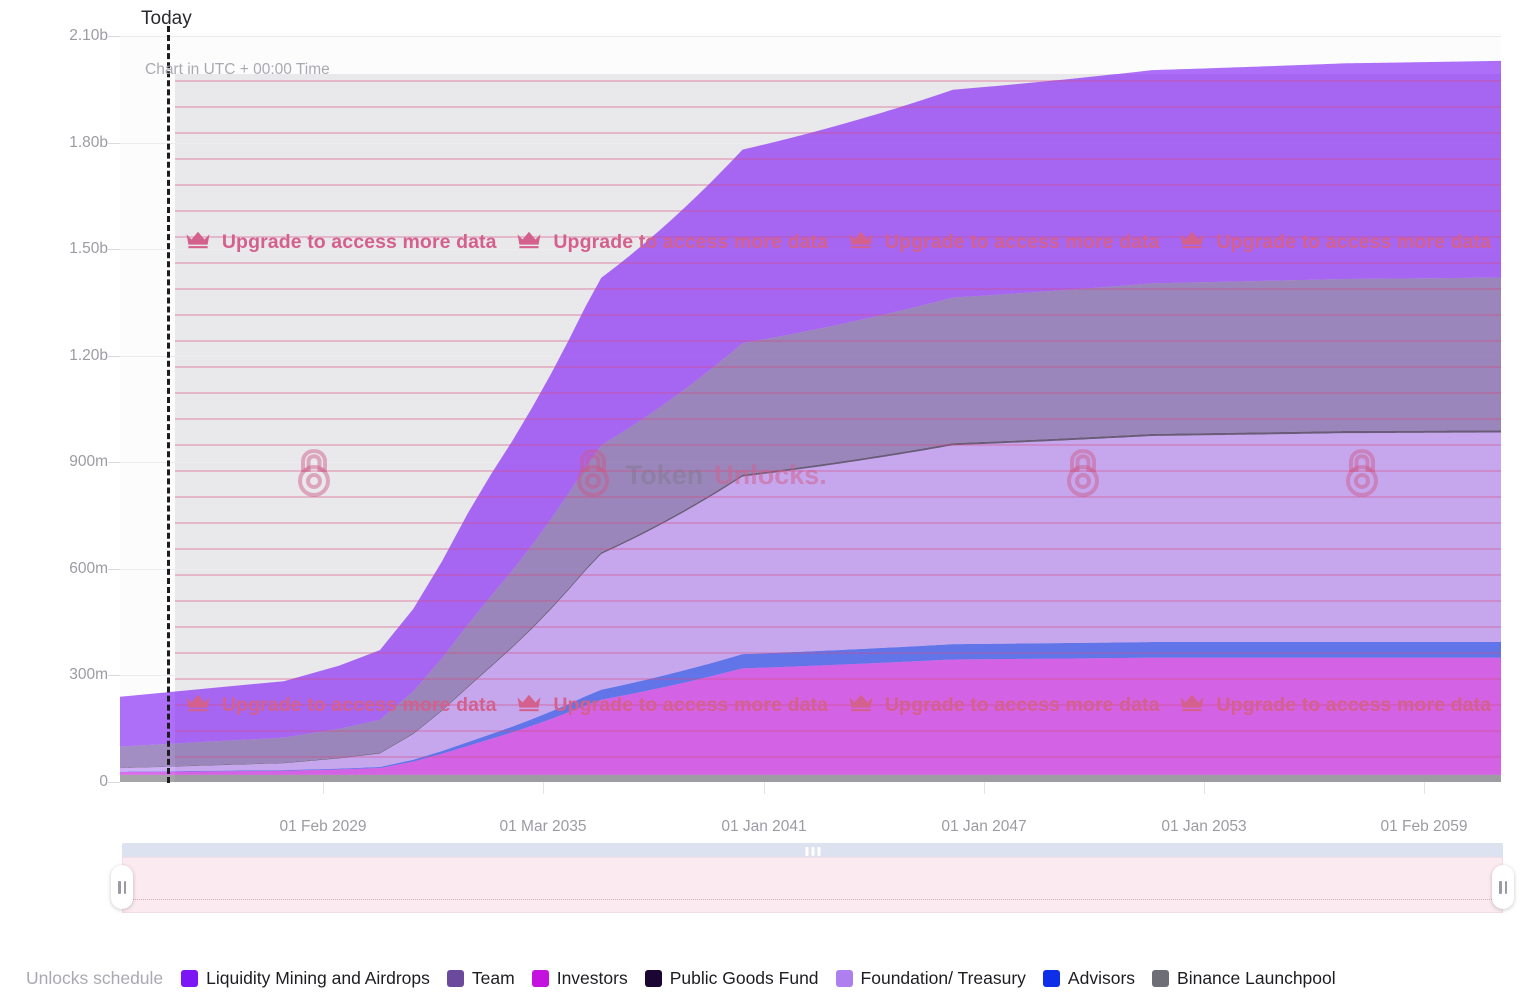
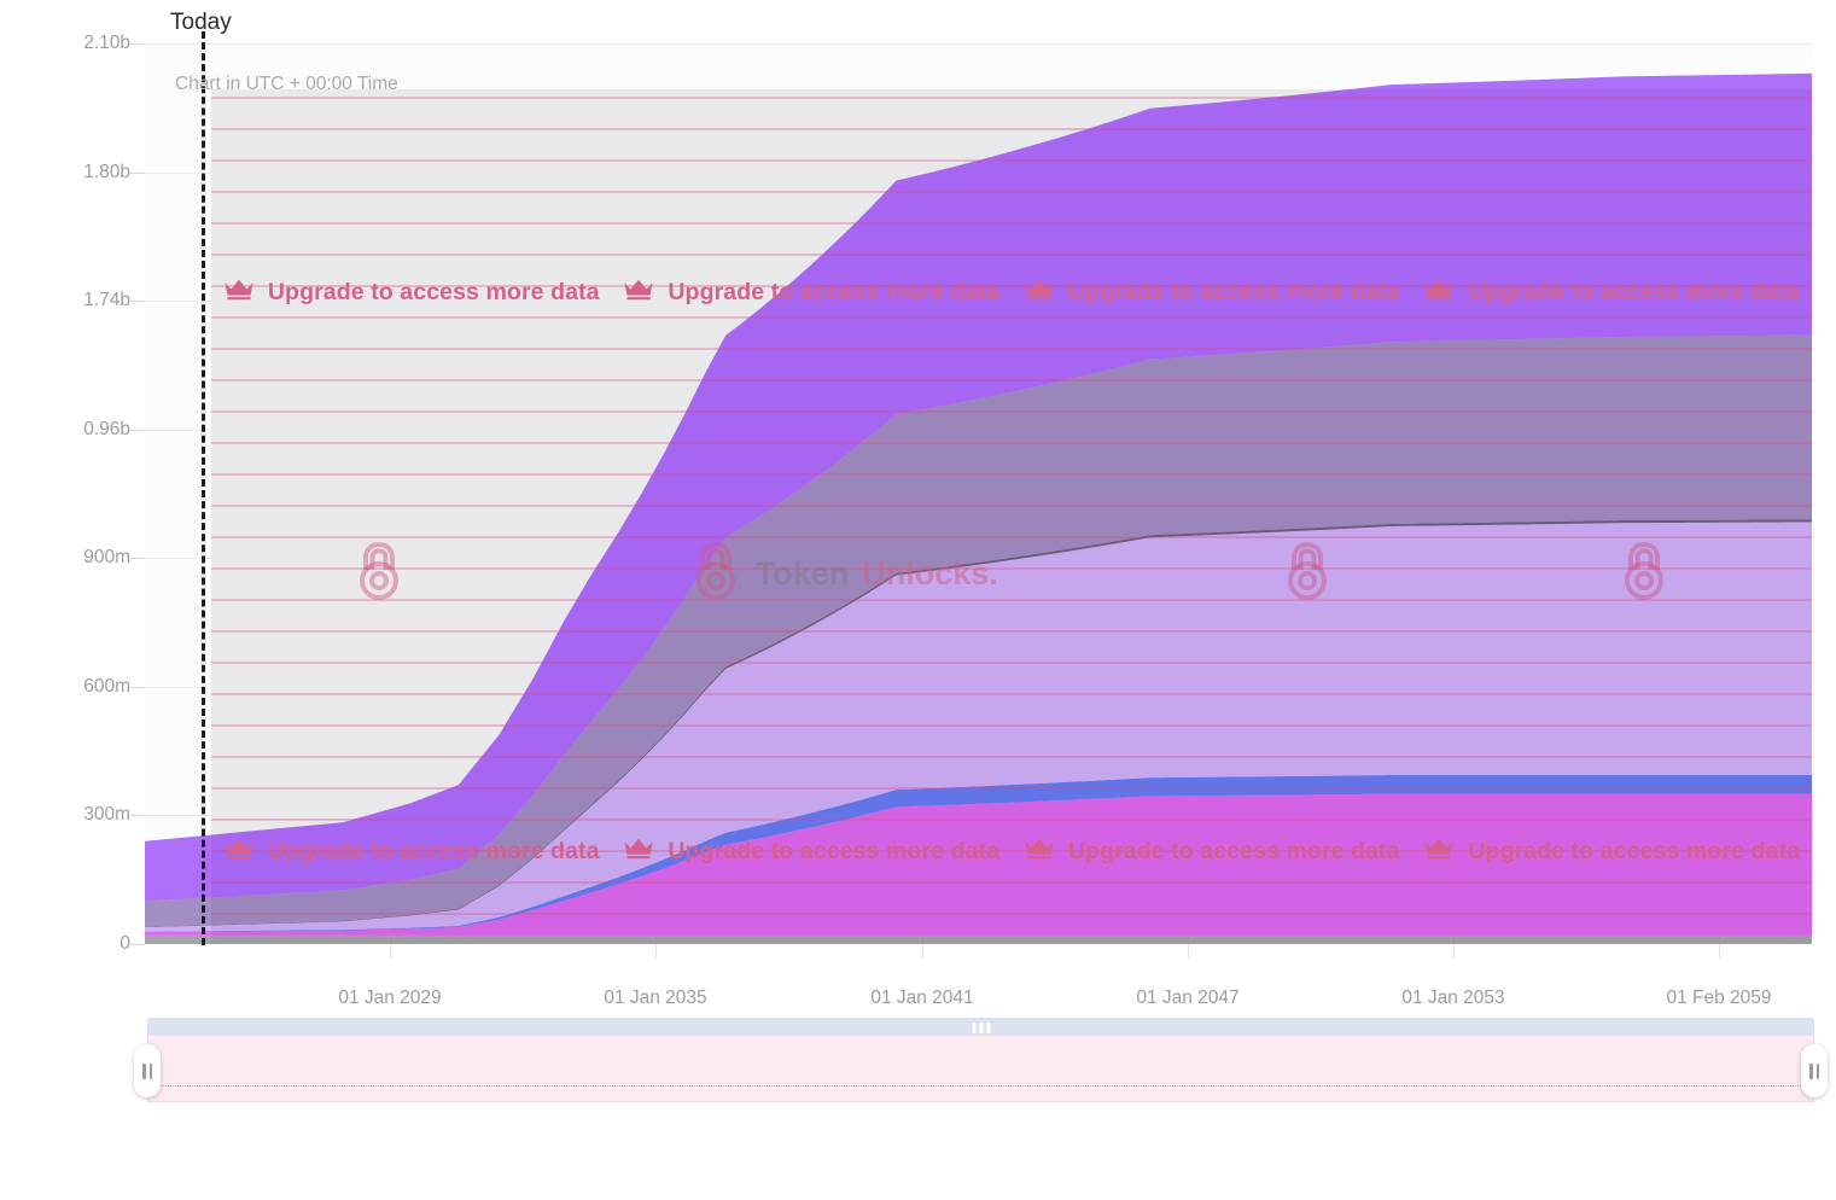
  0
  300m
  600m
  900m
- 1.20b
+ 0.96b
- 1.50b
+ 1.74b
  1.80b
  2.10b
  Upgrade to access more data
  Upgrade to access more data
  Upgrade to access more data
  Upgrade to access more data
  Token
  Unlocks.
  Upgrade to access more data
  Upgrade to access more data
  Upgrade to access more data
  Upgrade to access more data
  Today
  Chart in UTC + 00:00 Time
- 01 Feb 2029
+ 01 Jan 2029
- 01 Mar 2035
+ 01 Jan 2035
  01 Jan 2041
  01 Jan 2047
  01 Jan 2053
  01 Feb 2059
- Unlocks schedule
- Liquidity Mining and Airdrops
- Team
- Investors
- Public Goods Fund
- Foundation/ Treasury
- Advisors
- Binance Launchpool
